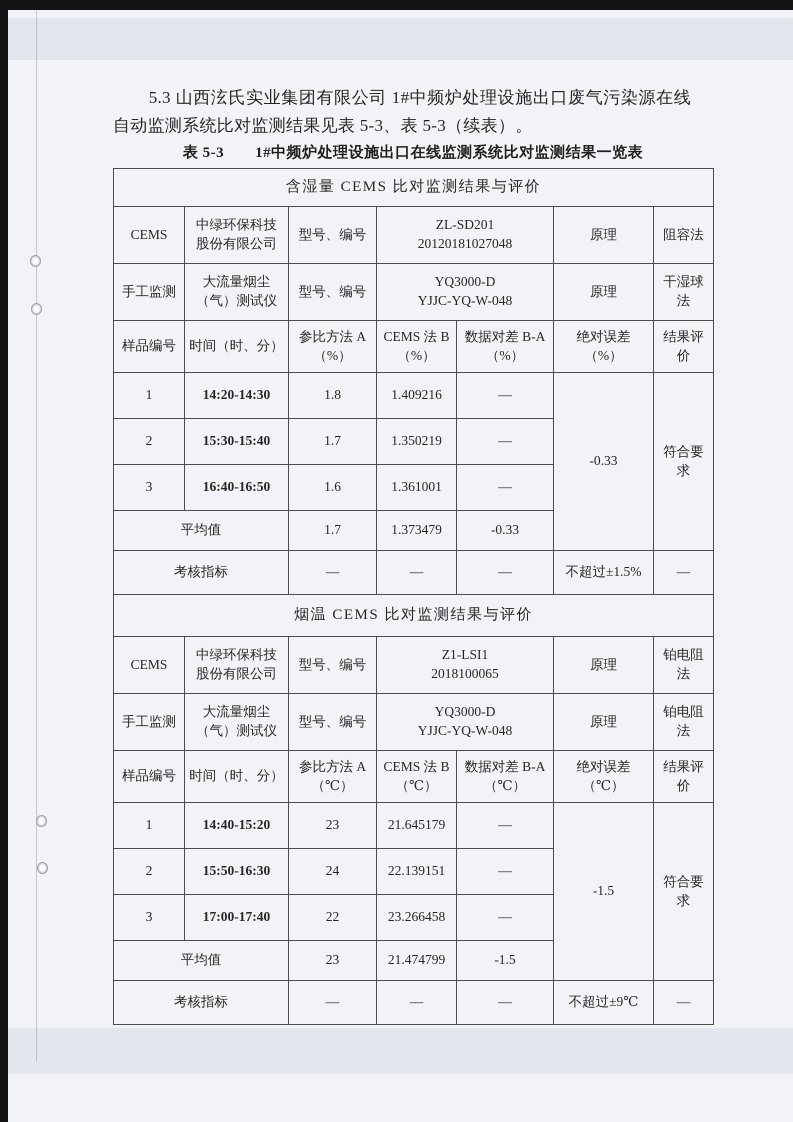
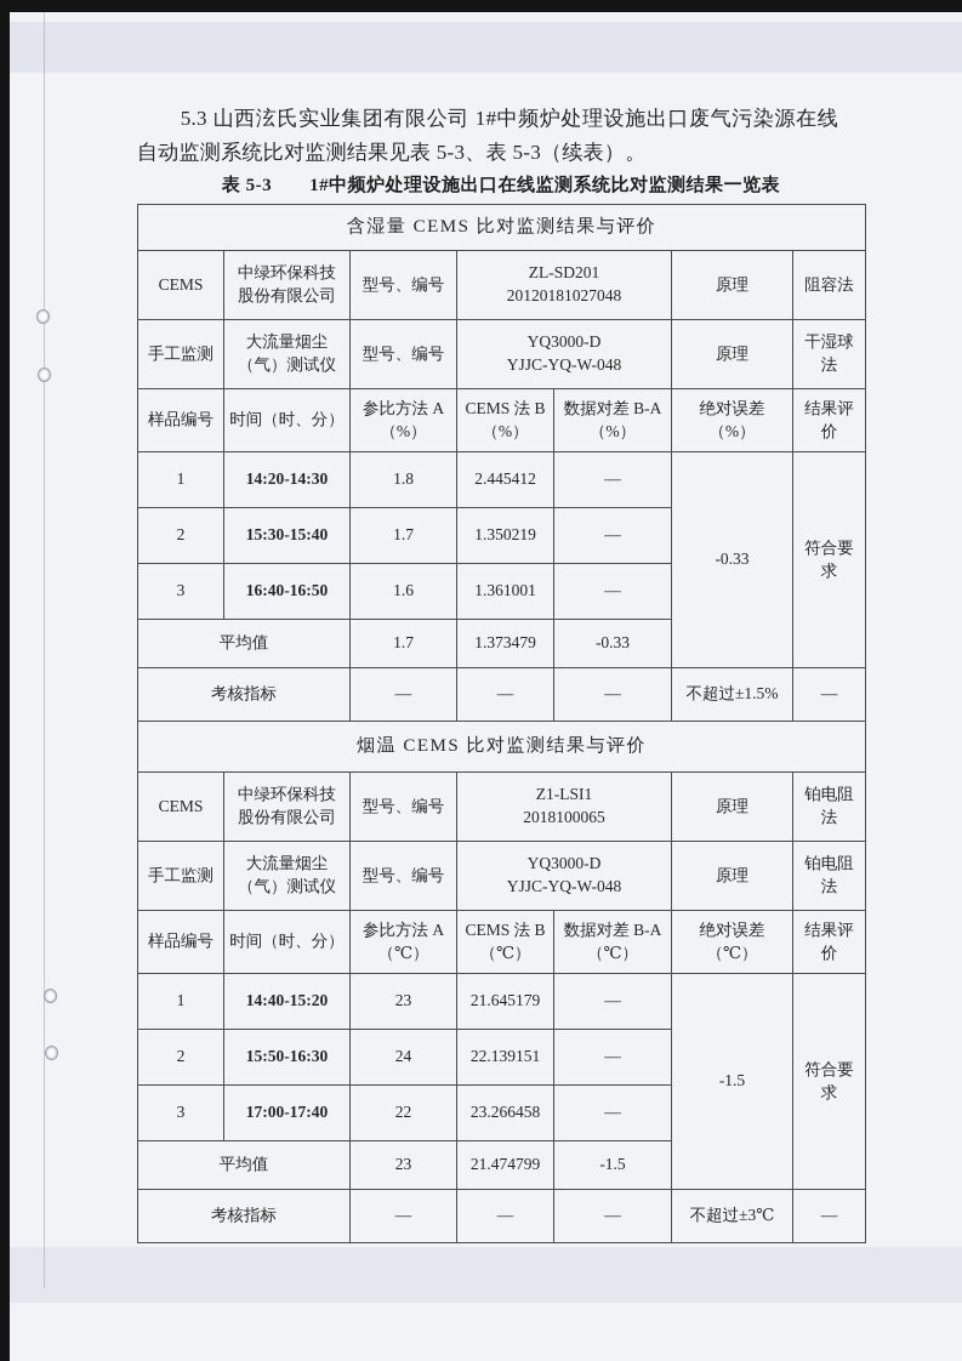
  5.3 山西泫氏实业集团有限公司 1#中频炉处理设施出口废气污染源在线自动监测系统比对监测结果见表 5-3、表 5-3（续表）。
  表 5-3 1#中频炉处理设施出口在线监测系统比对监测结果一览表
  含湿量 CEMS 比对监测结果与评价
  CEMS	中绿环保科技 股份有限公司	型号、编号	ZL-SD201 20120181027048	原理	阻容法
  手工监测	大流量烟尘 （气）测试仪	型号、编号	YQ3000-D YJJC-YQ-W-048	原理	干湿球法
  样品编号	时间（时、分）	参比方法 A （%）	CEMS 法 B （%）	数据对差 B-A （%）	绝对误差 （%）	结果评价
- 1	14:20-14:30	1.8	1.409216	—	-0.33	符合要求
+ 1	14:20-14:30	1.8	2.445412	—	-0.33	符合要求
  2	15:30-15:40	1.7	1.350219	—
  3	16:40-16:50	1.6	1.361001	—
  平均值	1.7	1.373479	-0.33
  考核指标	—	—	—	不超过±1.5%	—
  烟温 CEMS 比对监测结果与评价
  CEMS	中绿环保科技 股份有限公司	型号、编号	Z1-LSI1 2018100065	原理	铂电阻法
  手工监测	大流量烟尘 （气）测试仪	型号、编号	YQ3000-D YJJC-YQ-W-048	原理	铂电阻法
  样品编号	时间（时、分）	参比方法 A （℃）	CEMS 法 B （℃）	数据对差 B-A （℃）	绝对误差 （℃）	结果评价
  1	14:40-15:20	23	21.645179	—	-1.5	符合要求
  2	15:50-16:30	24	22.139151	—
  3	17:00-17:40	22	23.266458	—
  平均值	23	21.474799	-1.5
- 考核指标	—	—	—	不超过±9℃	—
+ 考核指标	—	—	—	不超过±3℃	—
